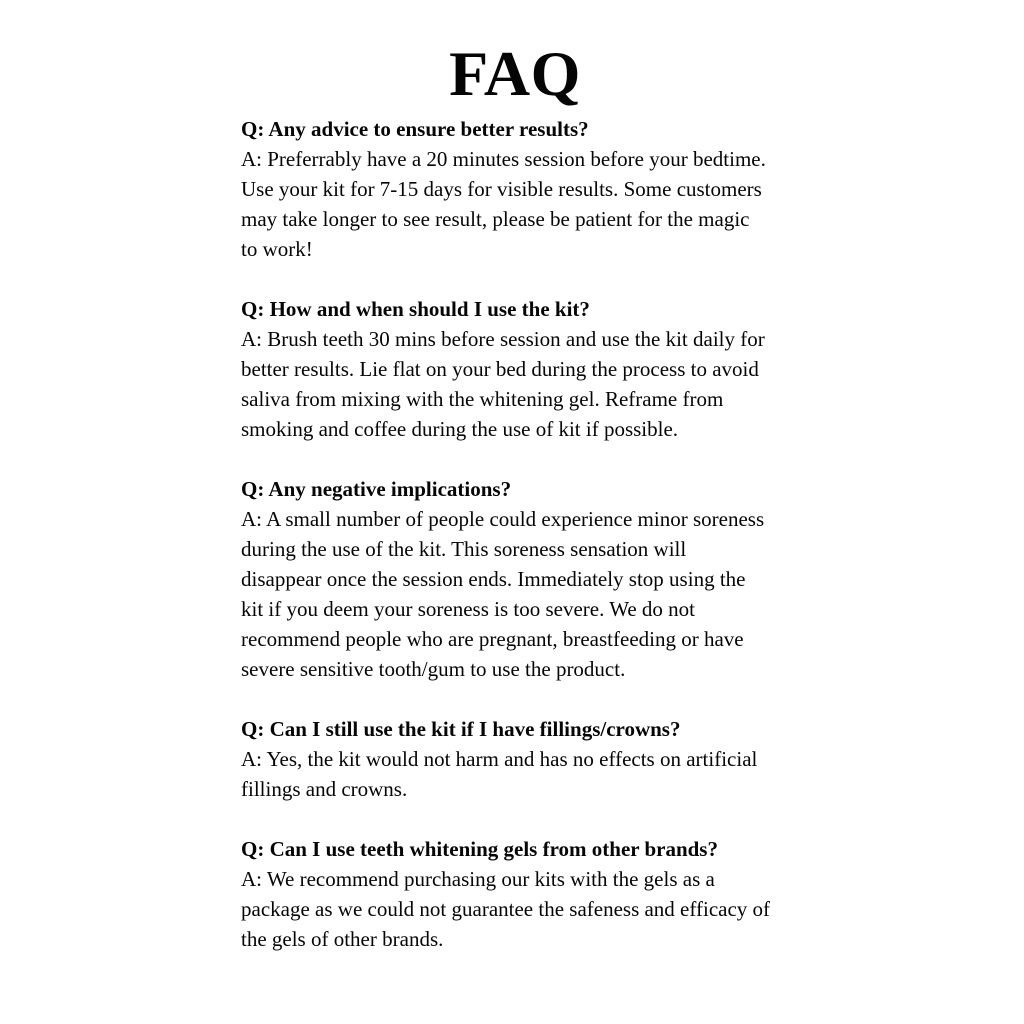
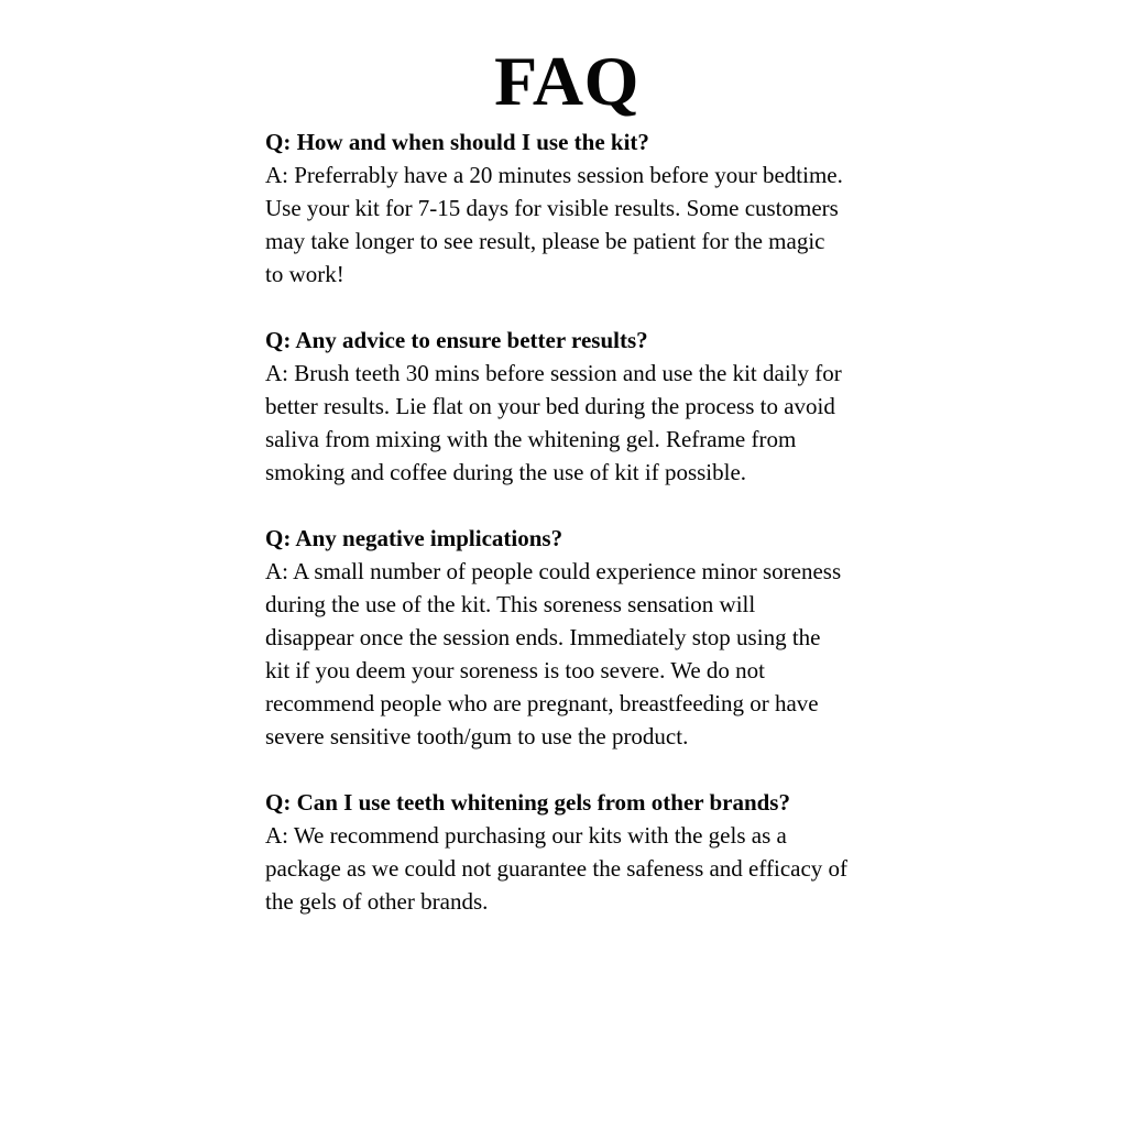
  FAQ
- Q: Any advice to ensure better results?
+ Q: How and when should I use the kit?
  A: Preferrably have a 20 minutes session before your bedtime.
  Use your kit for 7-15 days for visible results. Some customers
  may take longer to see result, please be patient for the magic
  to work!
- Q: How and when should I use the kit?
+ Q: Any advice to ensure better results?
  A: Brush teeth 30 mins before session and use the kit daily for
  better results. Lie flat on your bed during the process to avoid
  saliva from mixing with the whitening gel. Reframe from
  smoking and coffee during the use of kit if possible.
  Q: Any negative implications?
  A: A small number of people could experience minor soreness
  during the use of the kit. This soreness sensation will
  disappear once the session ends. Immediately stop using the
  kit if you deem your soreness is too severe. We do not
  recommend people who are pregnant, breastfeeding or have
  severe sensitive tooth/gum to use the product.
- Q: Can I still use the kit if I have fillings/crowns?
- A: Yes, the kit would not harm and has no effects on artificial
- fillings and crowns.
  Q: Can I use teeth whitening gels from other brands?
  A: We recommend purchasing our kits with the gels as a
  package as we could not guarantee the safeness and efficacy of
  the gels of other brands.
